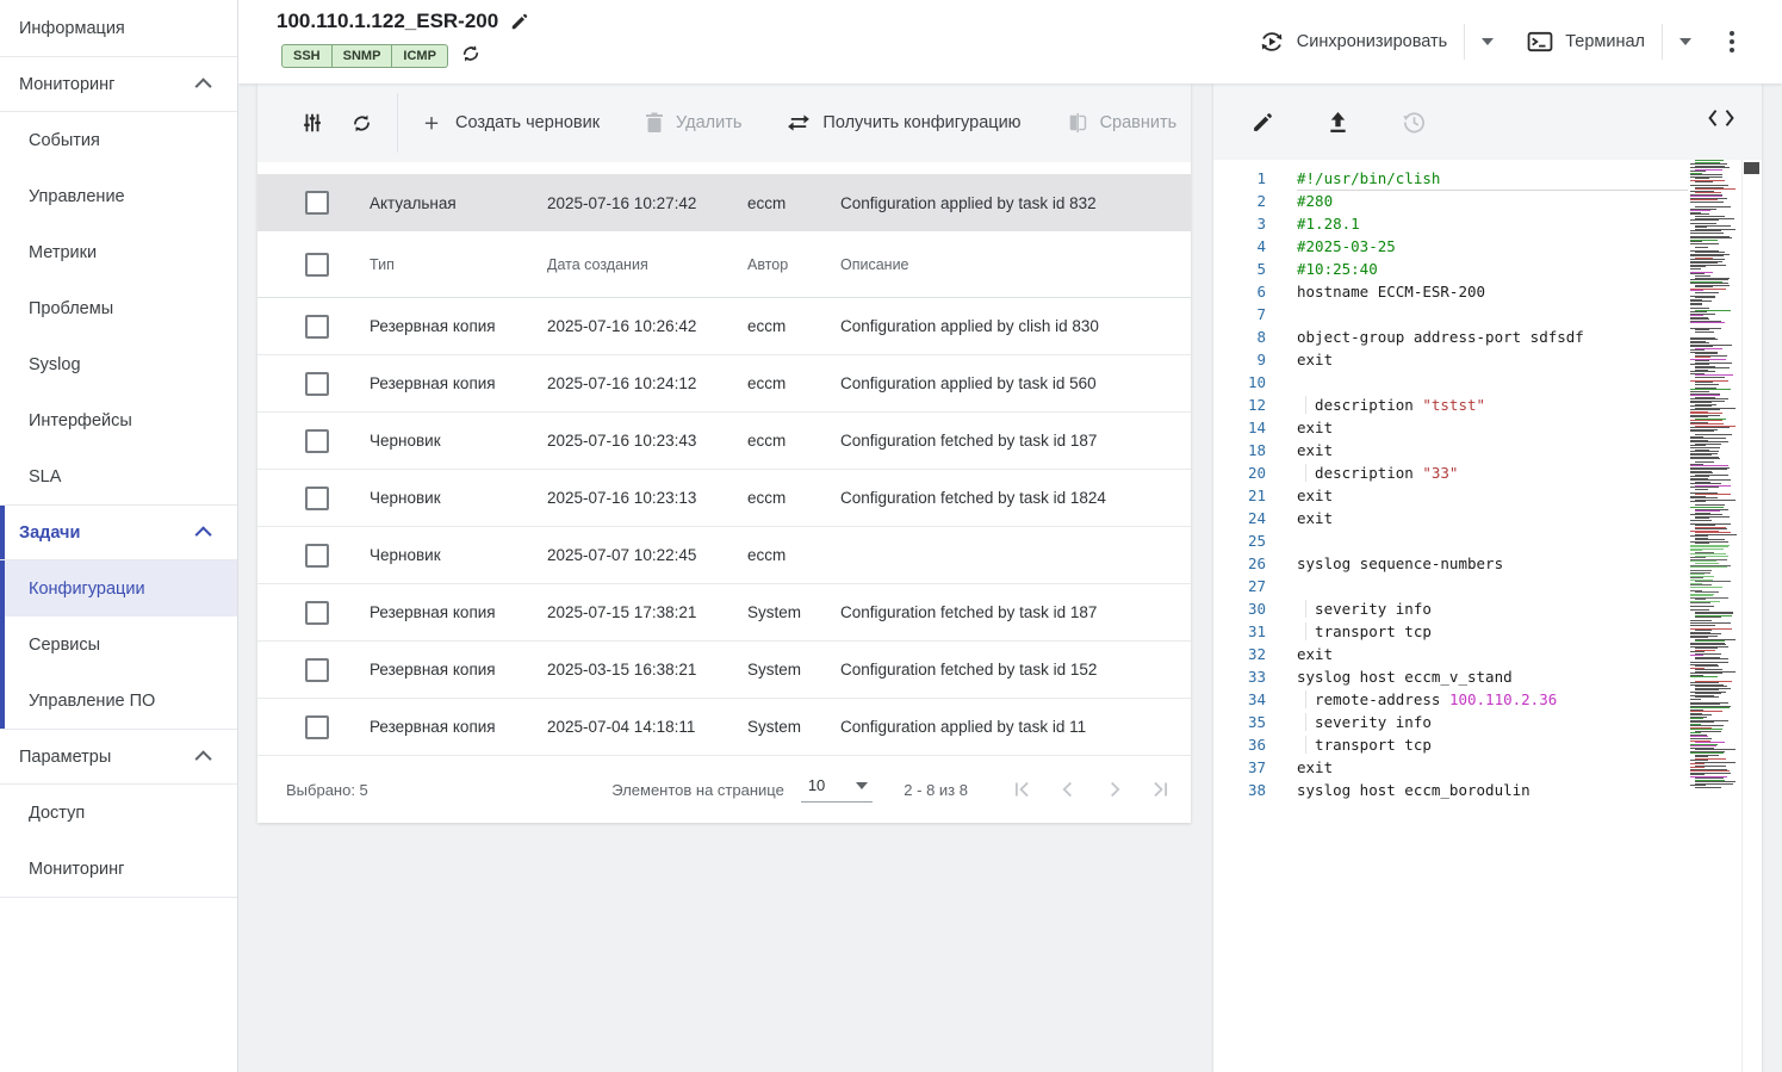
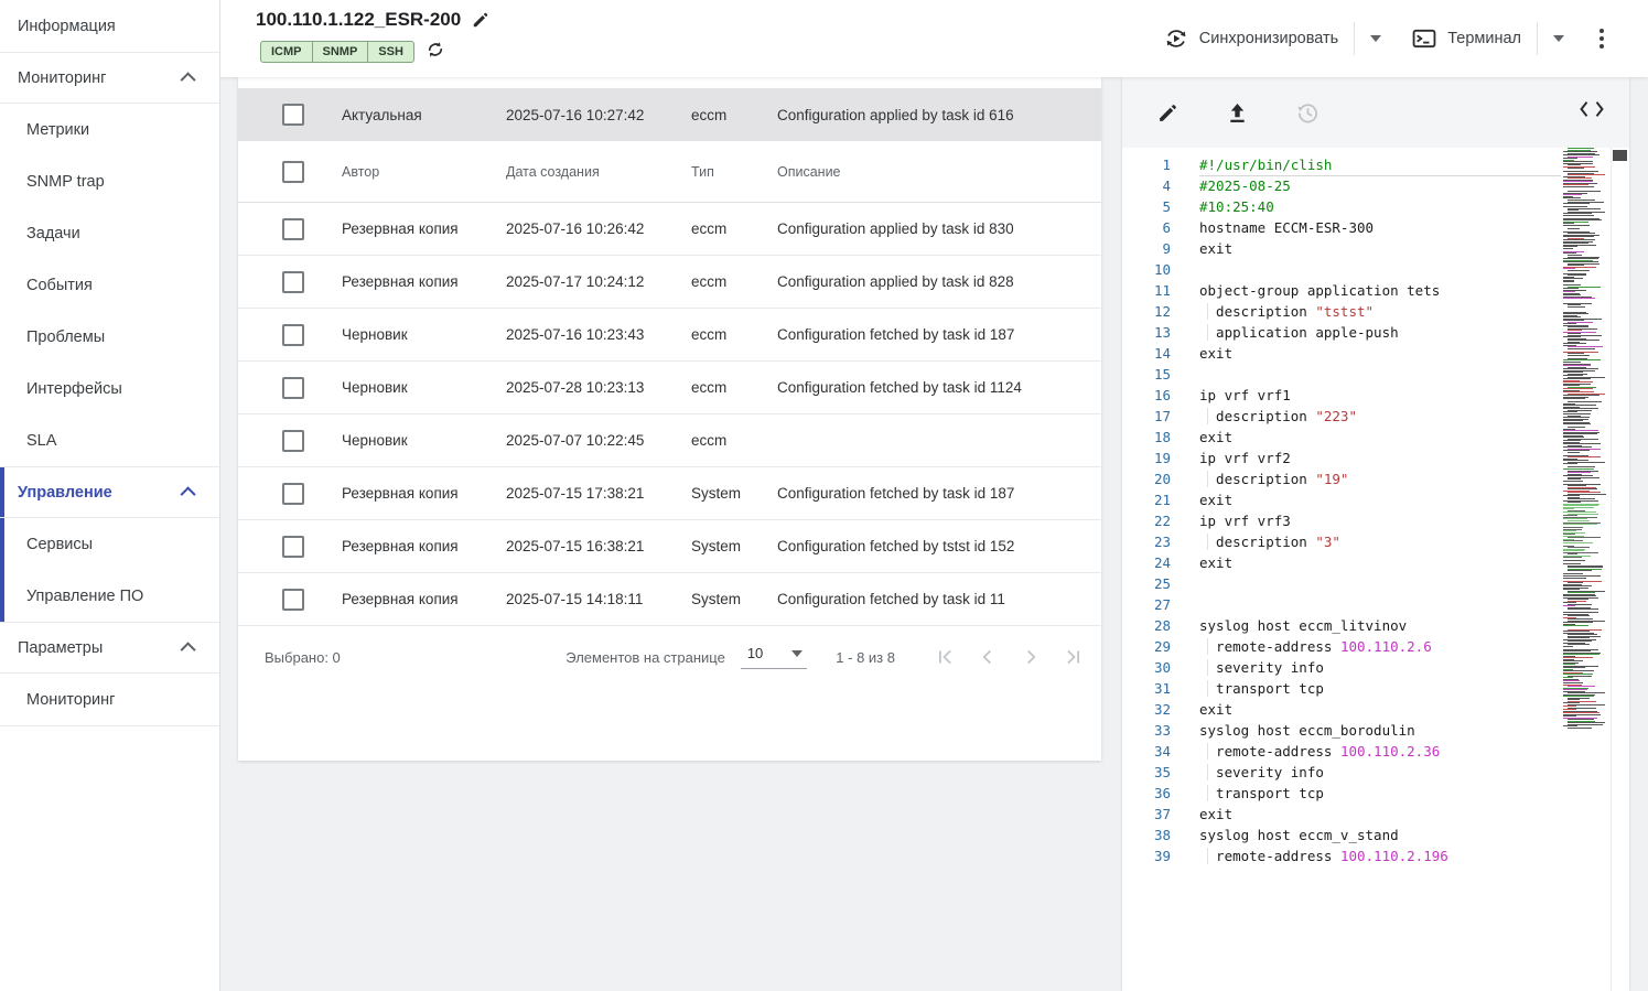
  Информация
  Мониторинг
- События
+ Метрики
+ SNMP trap
- Управление
+ Задачи
- Метрики
+ События
  Проблемы
- Syslog
  Интерфейсы
  SLA
- Задачи
+ Управление
- Конфигурации
  Сервисы
  Управление ПО
  Параметры
- Доступ
  Мониторинг
  100.110.1.122_ESR-200
- SSH
+ ICMP
  SNMP
- ICMP
+ SSH
  Синхронизировать
  Терминал
- ＋
- Создать черновик
- Удалить
- Получить конфигурацию
- Сравнить
  Актуальная
  2025-07-16 10:27:42
  eccm
- Configuration applied by task id 832
+ Configuration applied by task id 616
- Тип
+ Автор
  Дата создания
- Автор
+ Тип
  Описание
  Резервная копия
  2025-07-16 10:26:42
  eccm
- Configuration applied by clish id 830
+ Configuration applied by task id 830
  Резервная копия
- 2025-07-16 10:24:12
+ 2025-07-17 10:24:12
  eccm
- Configuration applied by task id 560
+ Configuration applied by task id 828
  Черновик
  2025-07-16 10:23:43
  eccm
  Configuration fetched by task id 187
  Черновик
- 2025-07-16 10:23:13
+ 2025-07-28 10:23:13
  eccm
- Configuration fetched by task id 1824
+ Configuration fetched by task id 1124
  Черновик
  2025-07-07 10:22:45
  eccm
  Резервная копия
  2025-07-15 17:38:21
  System
  Configuration fetched by task id 187
  Резервная копия
- 2025-03-15 16:38:21
+ 2025-07-15 16:38:21
  System
- Configuration fetched by task id 152
+ Configuration fetched by tstst id 152
  Резервная копия
- 2025-07-04 14:18:11
+ 2025-07-15 14:18:11
  System
- Configuration applied by task id 11
+ Configuration fetched by task id 11
- Выбрано: 5
+ Выбрано: 0
  Элементов на странице
  10
- 2 - 8 из 8
+ 1 - 8 из 8
  1
  #!/usr/bin/clish
- 2
- #280
- 3
- #1.28.1
  4
- #2025-03-25
+ #2025-08-25
  5
  #10:25:40
  6
- hostname ECCM-ESR-200
+ hostname ECCM-ESR-300
- 7
- 8
- object-group address-port sdfsdf
  9
  exit
  10
+ 11
+ object-group application tets
  12
  description "tstst"
+ 13
+ application apple-push
  14
  exit
+ 15
+ 16
+ ip vrf vrf1
+ 17
+ description "223"
  18
  exit
+ 19
+ ip vrf vrf2
  20
- description "33"
+ description "19"
  21
  exit
+ 22
+ ip vrf vrf3
+ 23
+ description "3"
  24
  exit
  25
- 26
- syslog sequence-numbers
  27
+ 28
+ syslog host eccm_litvinov
+ 29
+ remote-address 100.110.2.6
  30
  severity info
  31
  transport tcp
  32
  exit
  33
- syslog host eccm_v_stand
+ syslog host eccm_borodulin
  34
  remote-address 100.110.2.36
  35
  severity info
  36
  transport tcp
  37
  exit
  38
- syslog host eccm_borodulin
+ syslog host eccm_v_stand
+ 39
+ remote-address 100.110.2.196
